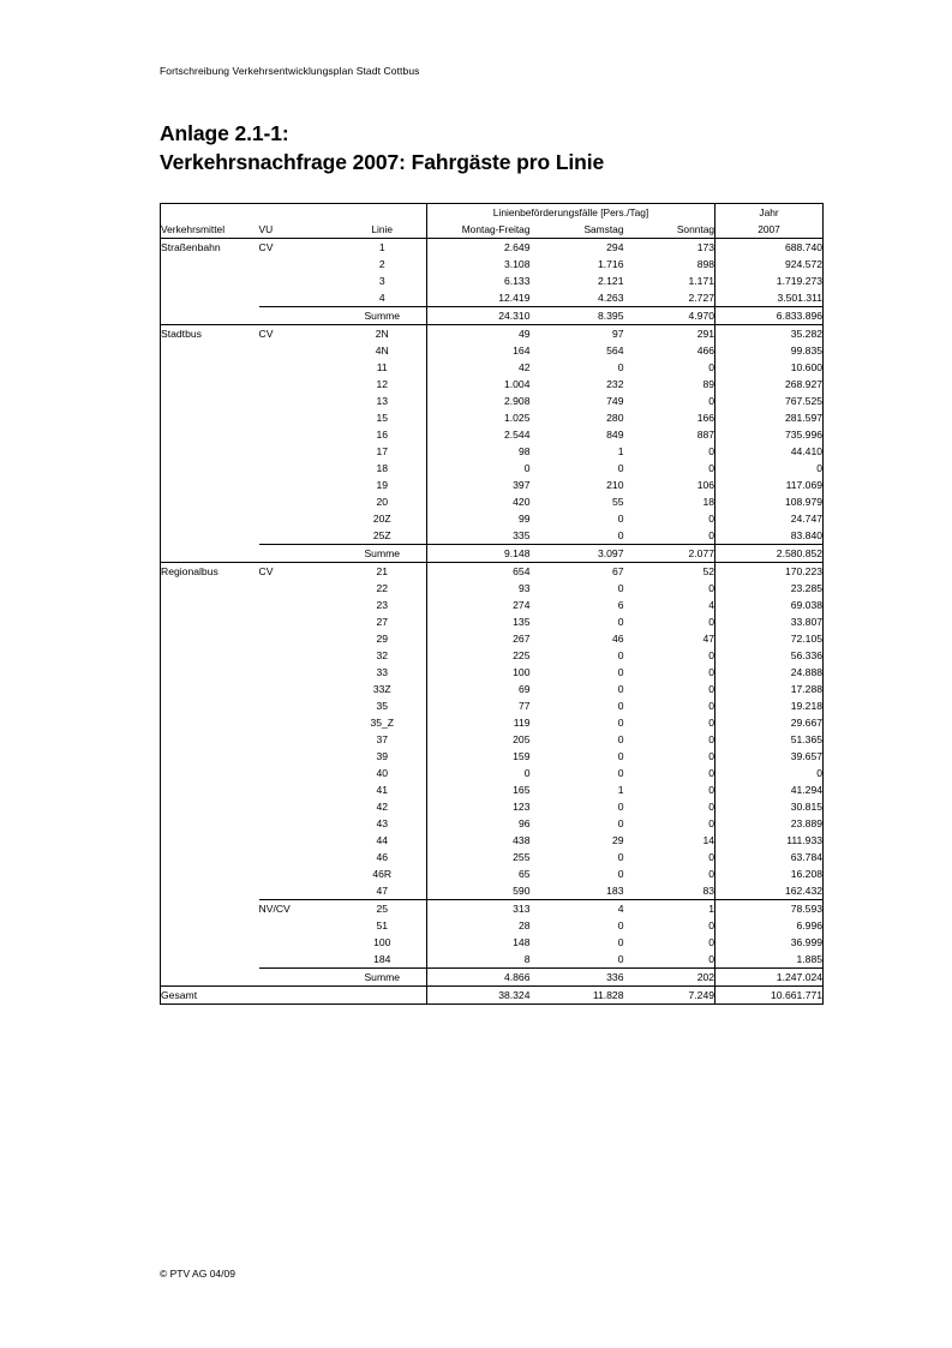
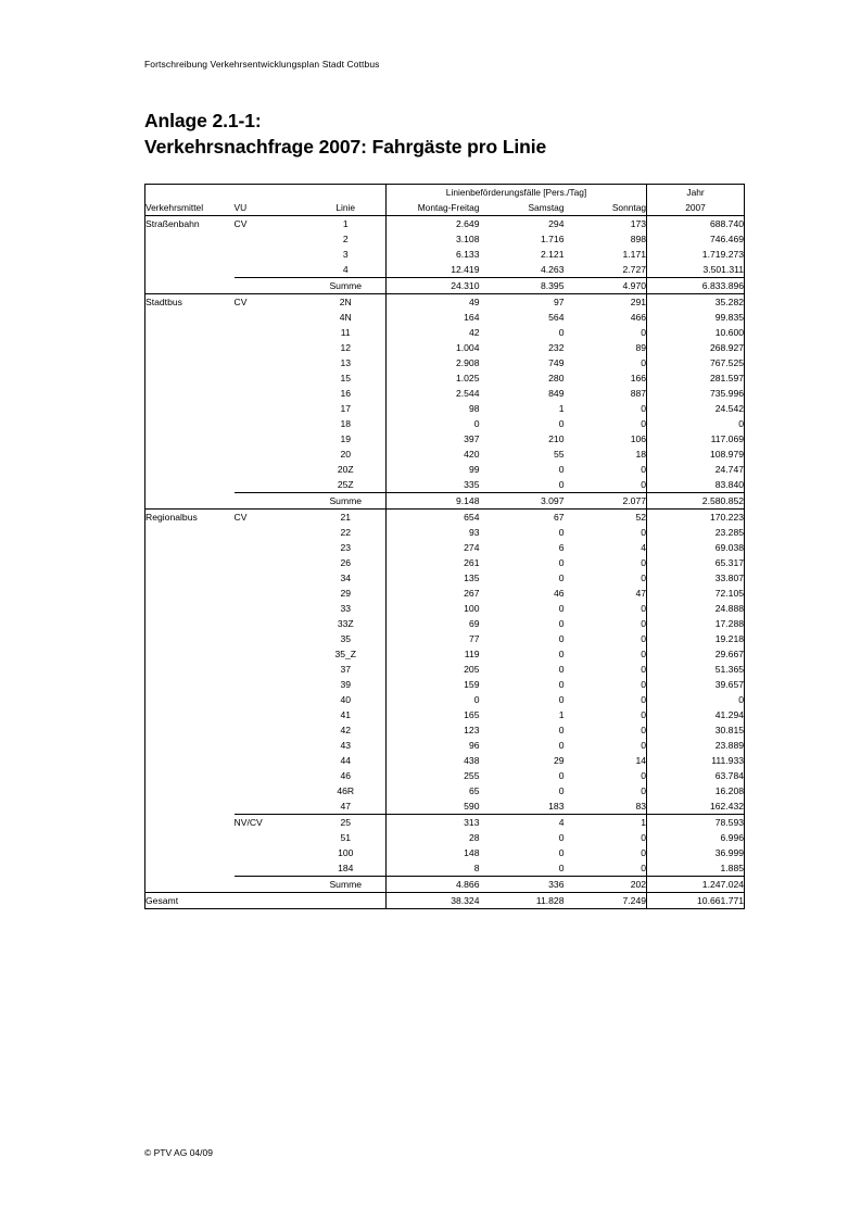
  Fortschreibung Verkehrsentwicklungsplan Stadt Cottbus
  Anlage 2.1-1:
  Verkehrsnachfrage 2007: Fahrgäste pro Linie
  			Linienbeförderungsfälle [Pers./Tag]	Jahr
  Verkehrsmittel	VU	Linie	Montag-Freitag	Samstag	Sonntag	2007
  Straßenbahn	CV	1	2.649	294	173	688.740
- 		2	3.108	1.716	898	924.572
+ 		2	3.108	1.716	898	746.469
  		3	6.133	2.121	1.171	1.719.273
  		4	12.419	4.263	2.727	3.501.311
  		Summe	24.310	8.395	4.970	6.833.896
  Stadtbus	CV	2N	49	97	291	35.282
  		4N	164	564	466	99.835
  		11	42	0	0	10.600
  		12	1.004	232	89	268.927
  		13	2.908	749	0	767.525
  		15	1.025	280	166	281.597
  		16	2.544	849	887	735.996
- 		17	98	1	0	44.410
+ 		17	98	1	0	24.542
  		18	0	0	0	0
  		19	397	210	106	117.069
  		20	420	55	18	108.979
  		20Z	99	0	0	24.747
  		25Z	335	0	0	83.840
  		Summe	9.148	3.097	2.077	2.580.852
  Regionalbus	CV	21	654	67	52	170.223
  		22	93	0	0	23.285
  		23	274	6	4	69.038
+ 		26	261	0	0	65.317
- 		27	135	0	0	33.807
+ 		34	135	0	0	33.807
  		29	267	46	47	72.105
- 		32	225	0	0	56.336
  		33	100	0	0	24.888
  		33Z	69	0	0	17.288
  		35	77	0	0	19.218
  		35_Z	119	0	0	29.667
  		37	205	0	0	51.365
  		39	159	0	0	39.657
  		40	0	0	0	0
  		41	165	1	0	41.294
  		42	123	0	0	30.815
  		43	96	0	0	23.889
  		44	438	29	14	111.933
  		46	255	0	0	63.784
  		46R	65	0	0	16.208
  		47	590	183	83	162.432
  	NV/CV	25	313	4	1	78.593
  		51	28	0	0	6.996
  		100	148	0	0	36.999
  		184	8	0	0	1.885
  		Summe	4.866	336	202	1.247.024
  Gesamt			38.324	11.828	7.249	10.661.771
  © PTV AG 04/09
